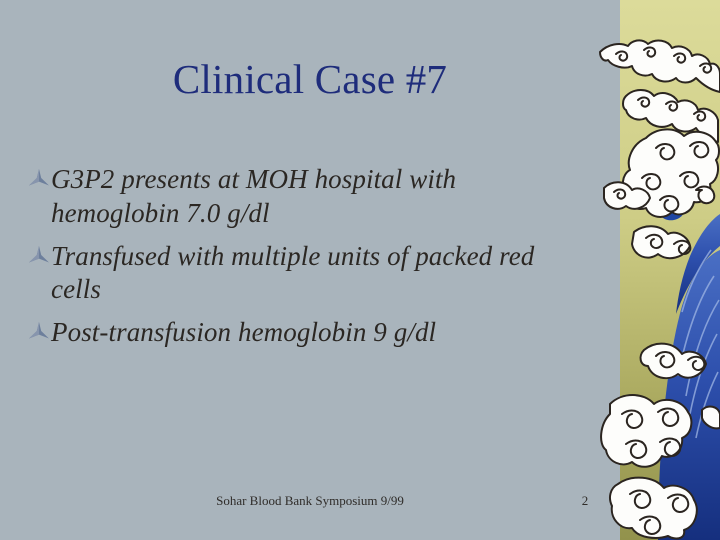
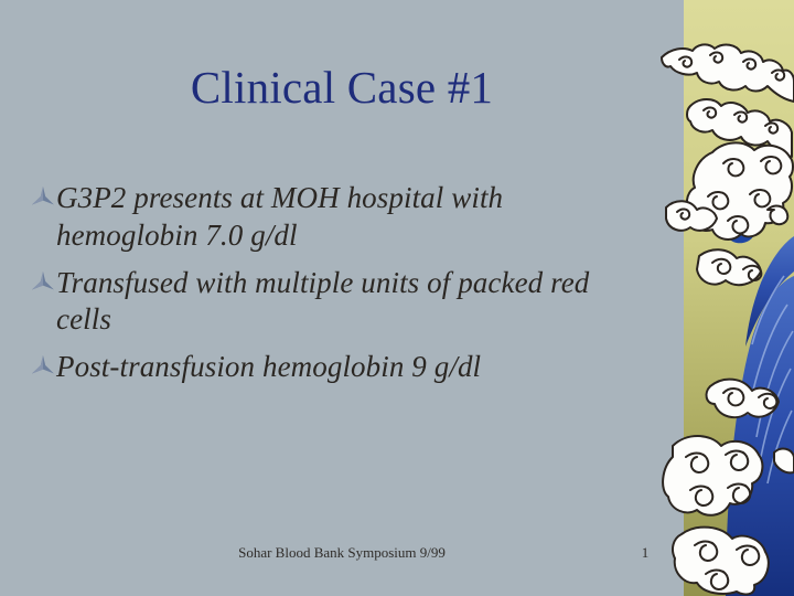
- Clinical Case #7
+ Clinical Case #1
  G3P2 presents at MOH hospital with hemoglobin 7.0 g/dl
  Transfused with multiple units of packed red cells
  Post-transfusion hemoglobin 9 g/dl
  Sohar Blood Bank Symposium 9/99
- 2
+ 1
